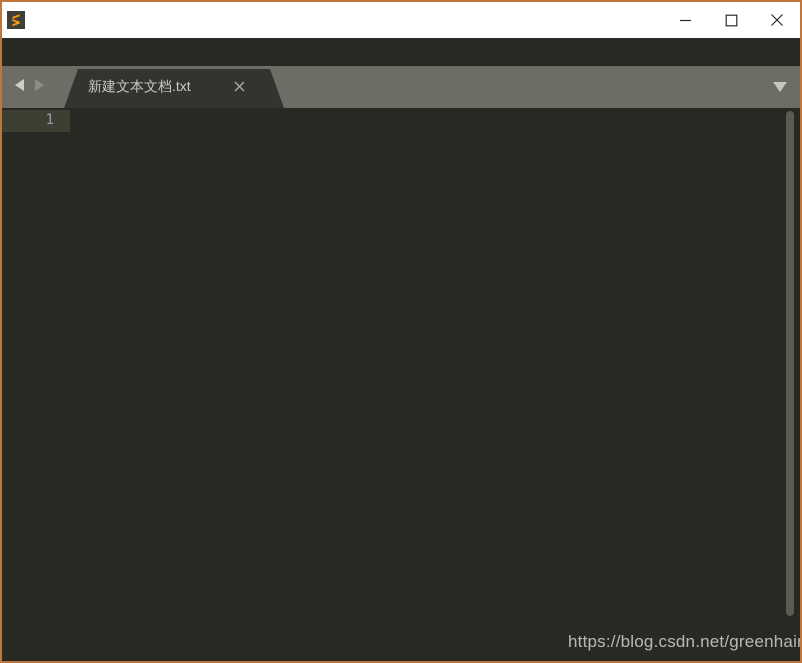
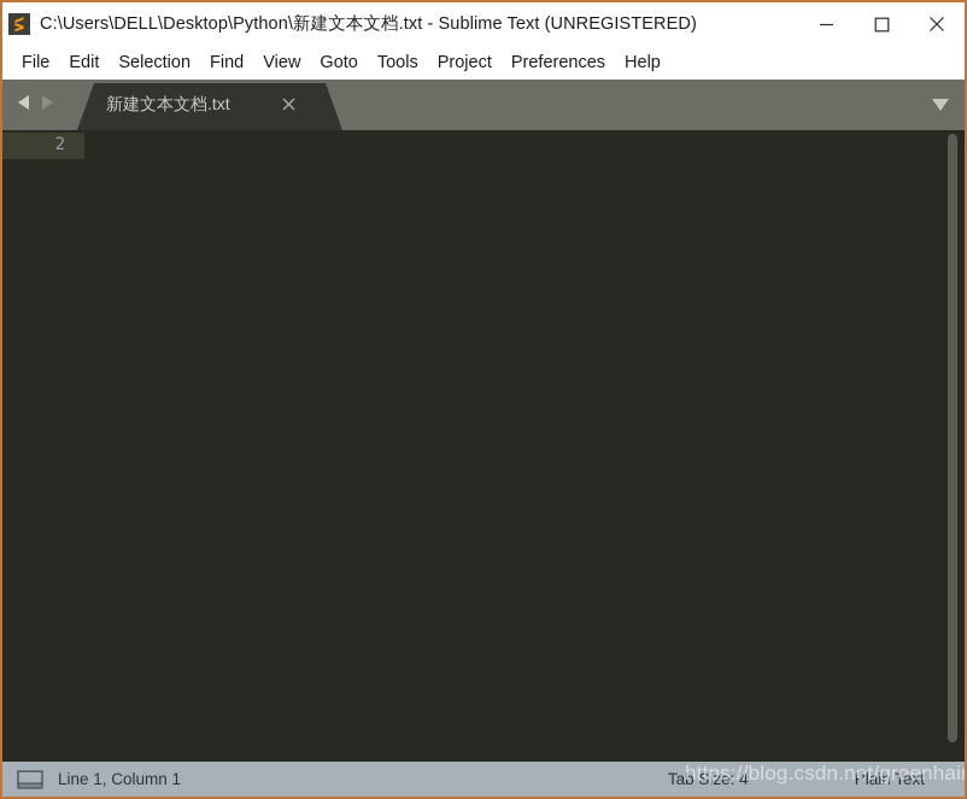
+ C:\Users\DELL\Desktop\Python\新建文本文档.txt - Sublime Text (UNREGISTERED)
+ File
+ Edit
+ Selection
+ Find
+ View
+ Goto
+ Tools
+ Project
+ Preferences
+ Help
  新建文本文档.txt
- 1
+ 2
+ Line 1, Column 1
+ Tab Size: 4
+ Plain Text
  https://blog.csdn.net/greenhair
